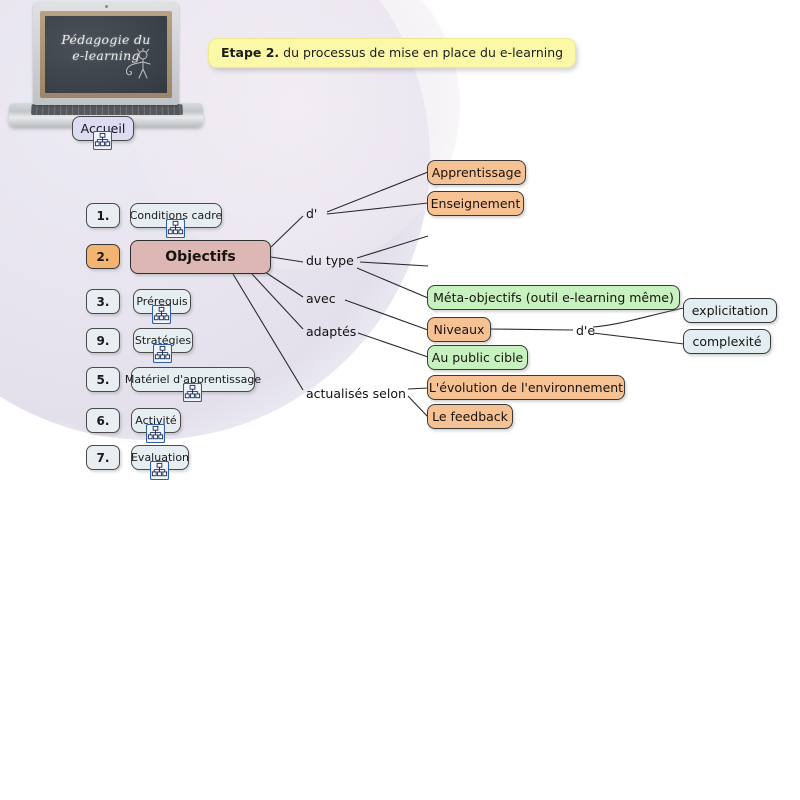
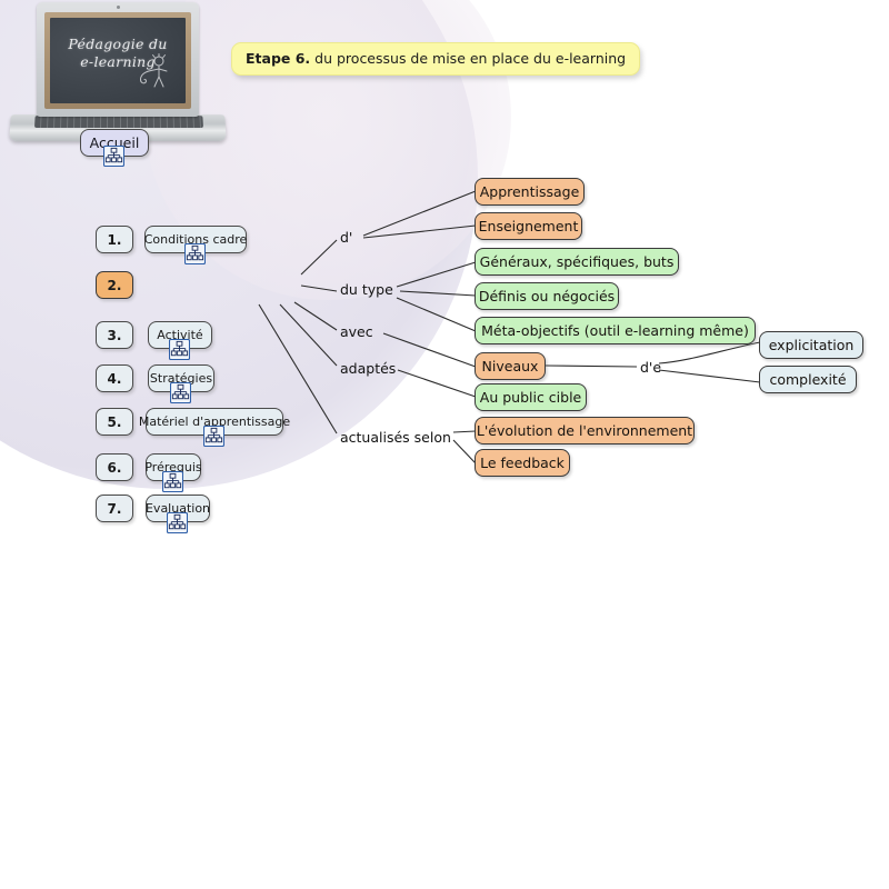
  Pédagogie du
  e-learning
- Etape 2. du processus de mise en place du e-learning
+ Etape 6. du processus de mise en place du e-learning
  Accueil
  1.
  Conditions cadre
  2.
- Objectifs
  3.
- Prérequis
+ Activité
- 9.
+ 4.
  Stratégies
  5.
  Matériel d'apprentissage
  6.
- Activité
+ Prérequis
  7.
  Evaluation
  d'
  du type
  avec
  adaptés
  actualisés selon
  d'e
  Apprentissage
  Enseignement
+ Généraux, spécifiques, buts
+ Définis ou négociés
  Méta-objectifs (outil e-learning même)
  Niveaux
  Au public cible
  L'évolution de l'environnement
  Le feedback
  explicitation
  complexité
